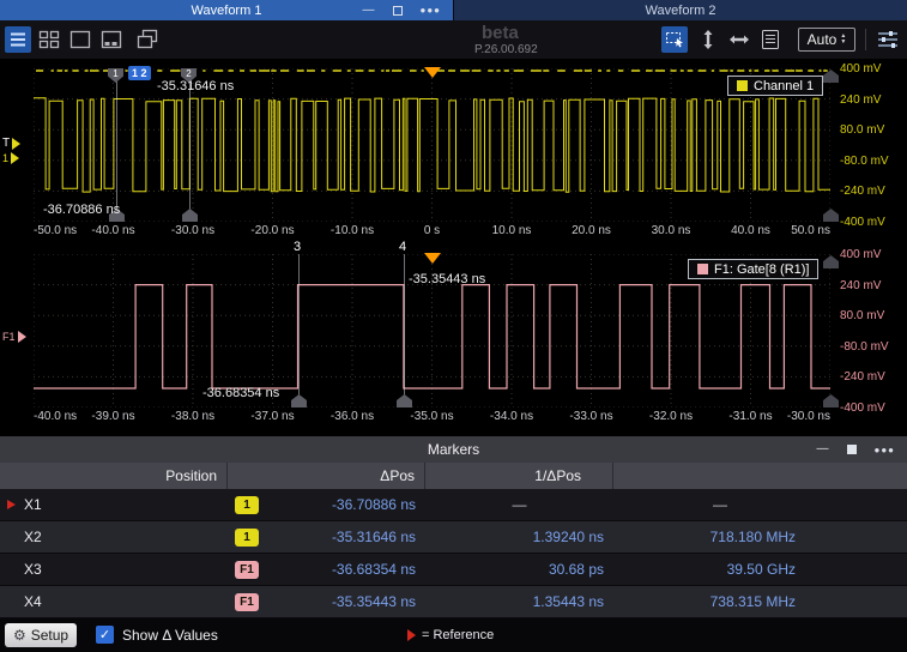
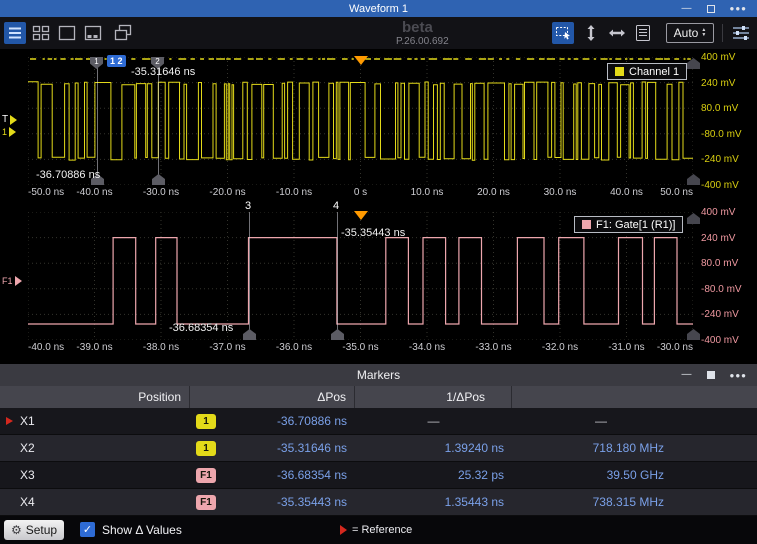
  Waveform 1
  —
  ●●●
- Waveform 2
  beta
  P.26.00.692
  Auto
  -50.0 ns
  -40.0 ns
  -30.0 ns
  -20.0 ns
  -10.0 ns
  0 s
  10.0 ns
  20.0 ns
  30.0 ns
  40.0 ns
  50.0 ns
  -40.0 ns
  -39.0 ns
  -38.0 ns
  -37.0 ns
  -36.0 ns
  -35.0 ns
  -34.0 ns
  -33.0 ns
  -32.0 ns
  -31.0 ns
  -30.0 ns
  400 mV
  240 mV
  80.0 mV
  -80.0 mV
  -240 mV
  -400 mV
  400 mV
  240 mV
  80.0 mV
  -80.0 mV
  -240 mV
  -400 mV
  T
  1
  F1
  Channel 1
- F1: Gate[8 (R1)]
+ F1: Gate[1 (R1)]
  1
  2
  1 2
  -35.31646 ns
  -36.70886 ns
  3
  4
  -35.35443 ns
  -36.68354 ns
  Markers
  —
  ●●●
  Position
  ΔPos
  1/ΔPos
  X1
  1
  -36.70886 ns
  —
  —
  X2
  1
  -35.31646 ns
  1.39240 ns
  718.180 MHz
  X3
  F1
  -36.68354 ns
- 30.68 ps
+ 25.32 ps
  39.50 GHz
  X4
  F1
  -35.35443 ns
  1.35443 ns
  738.315 MHz
  ⚙
  Setup
  ✓
  Show Δ Values
  = Reference
